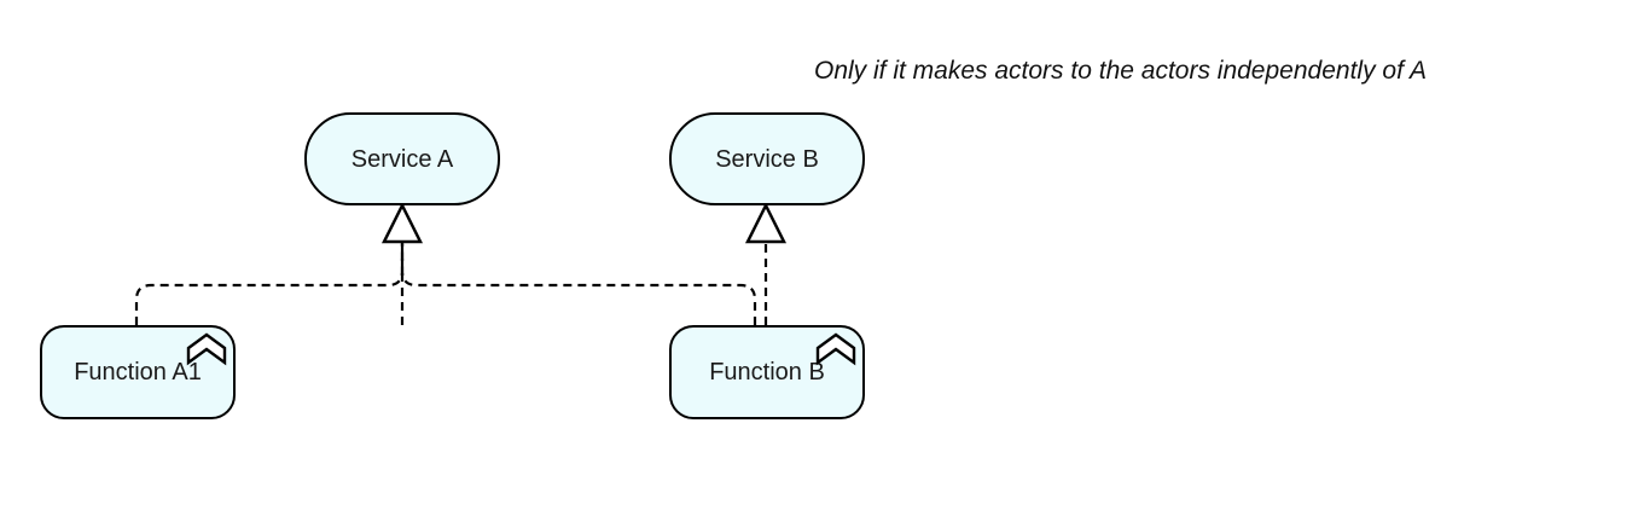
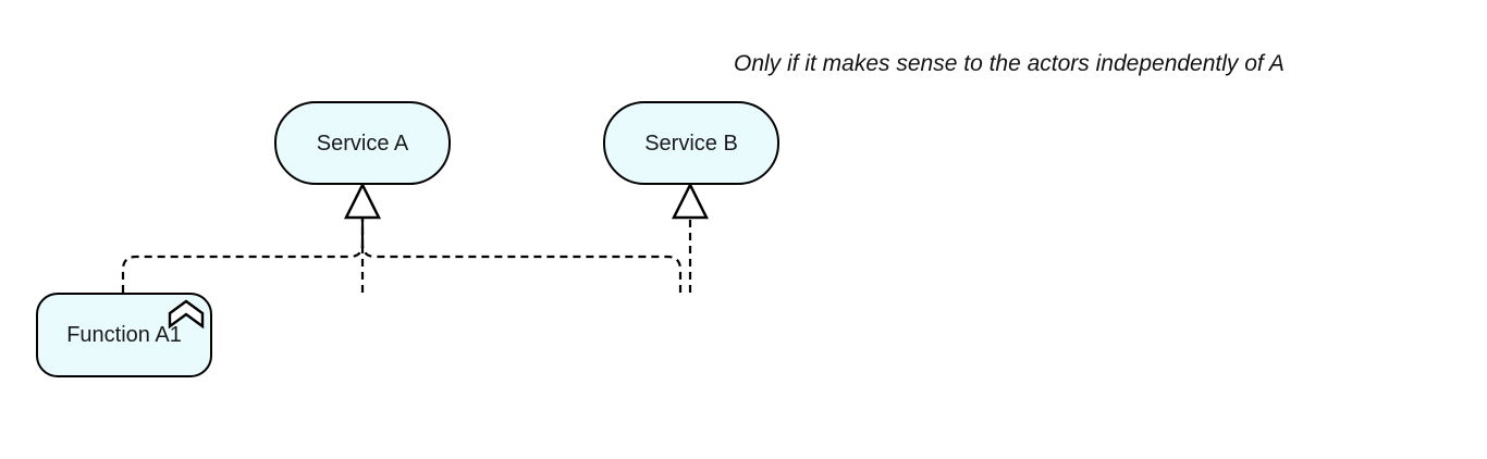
- Only if it makes actors to the actors independently of A
+ Only if it makes sense to the actors independently of A
  Service A
  Service B
  Function A1
- Function B
